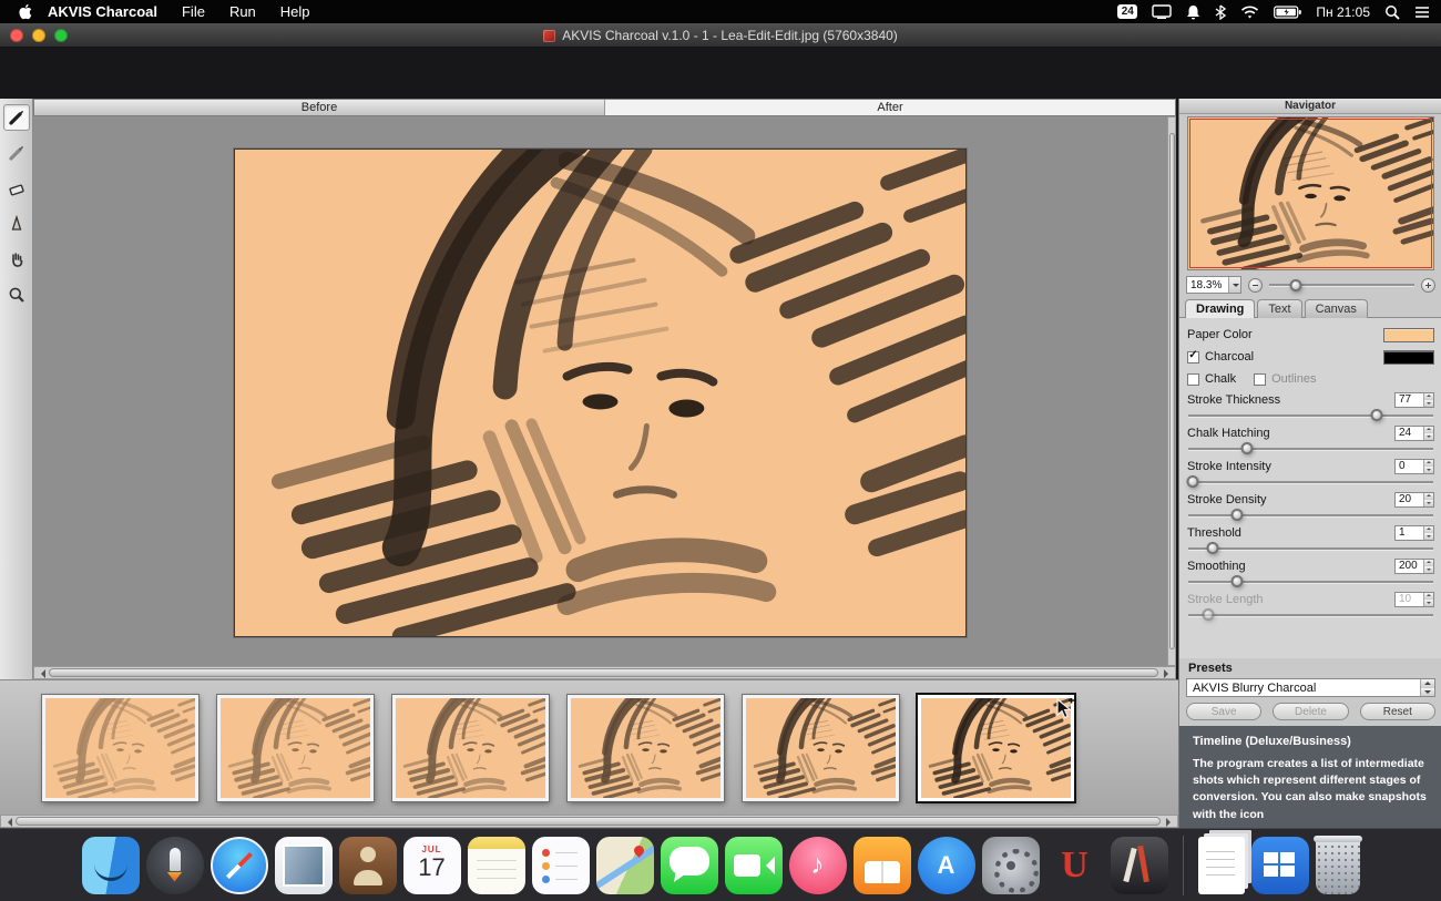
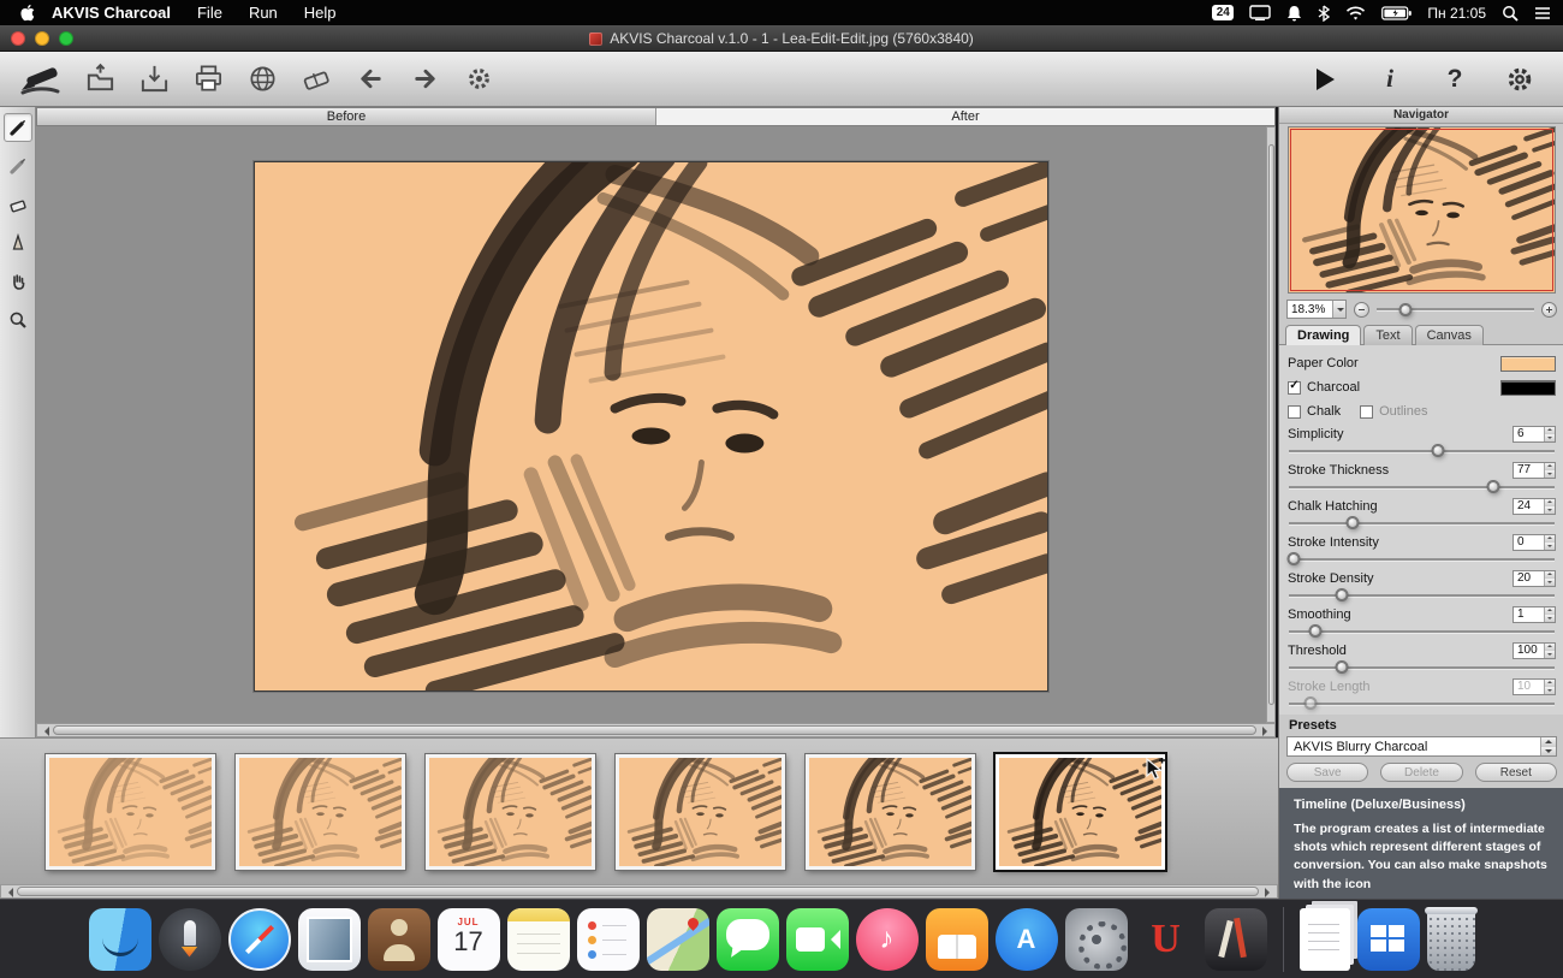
  AKVIS Charcoal
  File
  Run
  Help
  24
  Пн 21:05
  AKVIS Charcoal v.1.0 - 1 - Lea-Edit-Edit.jpg (5760x3840)
+ i
+ ?
  Before
  After
  Navigator
  18.3%
  Drawing
  Text
  Canvas
  Paper Color
  ✓
  Charcoal
  Chalk
  Outlines
+ Simplicity
+ 6
  Stroke Thickness
  77
  Chalk Hatching
  24
  Stroke Intensity
  0
  Stroke Density
  20
- Threshold
+ Smoothing
  1
- Smoothing
+ Threshold
- 200
+ 100
  Stroke Length
  10
  Presets
  AKVIS Blurry Charcoal
  Save
  Delete
  Reset
  Timeline (Deluxe/Business)
  The program creates a list of intermediate shots which represent different stages of conversion. You can also make snapshots with the icon
  JUL
  17
  ♪
  A
  U
